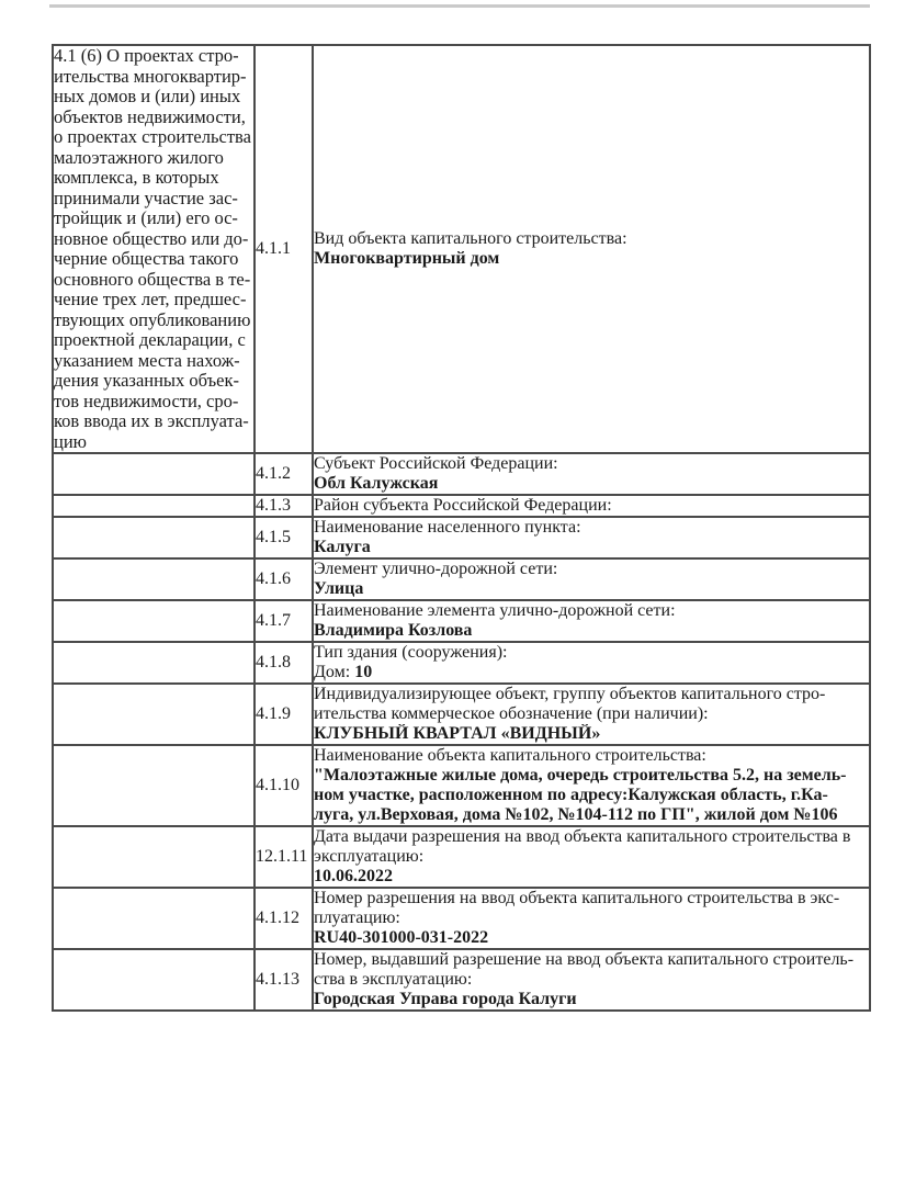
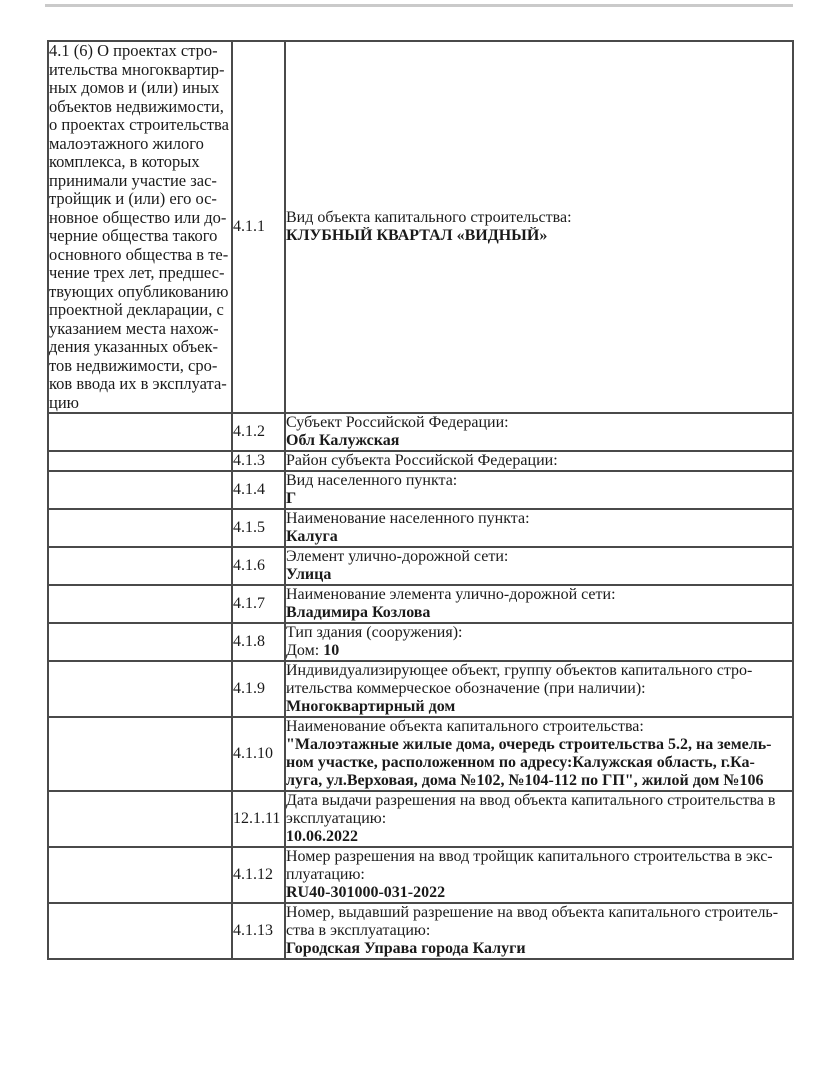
- 4.1 (6) О проектах стро- ительства многоквартир- ных домов и (или) иных объектов недвижимости, о проектах строительства малоэтажного жилого комплекса, в которых принимали участие зас- тройщик и (или) его ос- новное общество или до- черние общества такого основного общества в те- чение трех лет, предшес- твующих опубликованию проектной декларации, с указанием места нахож- дения указанных объек- тов недвижимости, сро- ков ввода их в эксплуата- цию	4.1.1	Вид объекта капитального строительства: Многоквартирный дом
+ 4.1 (6) О проектах стро- ительства многоквартир- ных домов и (или) иных объектов недвижимости, о проектах строительства малоэтажного жилого комплекса, в которых принимали участие зас- тройщик и (или) его ос- новное общество или до- черние общества такого основного общества в те- чение трех лет, предшес- твующих опубликованию проектной декларации, с указанием места нахож- дения указанных объек- тов недвижимости, сро- ков ввода их в эксплуата- цию	4.1.1	Вид объекта капитального строительства: КЛУБНЫЙ КВАРТАЛ «ВИДНЫЙ»
  	4.1.2	Субъект Российской Федерации: Обл Калужская
  	4.1.3	Район субъекта Российской Федерации:
+ 	4.1.4	Вид населенного пункта: Г
  	4.1.5	Наименование населенного пункта: Калуга
  	4.1.6	Элемент улично-дорожной сети: Улица
  	4.1.7	Наименование элемента улично-дорожной сети: Владимира Козлова
  	4.1.8	Тип здания (сооружения): Дом: 10
- 	4.1.9	Индивидуализирующее объект, группу объектов капитального стро- ительства коммерческое обозначение (при наличии): КЛУБНЫЙ КВАРТАЛ «ВИДНЫЙ»
+ 	4.1.9	Индивидуализирующее объект, группу объектов капитального стро- ительства коммерческое обозначение (при наличии): Многоквартирный дом
  	4.1.10	Наименование объекта капитального строительства: "Малоэтажные жилые дома, очередь строительства 5.2, на земель- ном участке, расположенном по адресу:Калужская область, г.Ка- луга, ул.Верховая, дома №102, №104-112 по ГП", жилой дом №106
  	12.1.11	Дата выдачи разрешения на ввод объекта капитального строительства в эксплуатацию: 10.06.2022
- 	4.1.12	Номер разрешения на ввод объекта капитального строительства в экс- плуатацию: RU40-301000-031-2022
+ 	4.1.12	Номер разрешения на ввод тройщик капитального строительства в экс- плуатацию: RU40-301000-031-2022
  	4.1.13	Номер, выдавший разрешение на ввод объекта капитального строитель- ства в эксплуатацию: Городская Управа города Калуги
